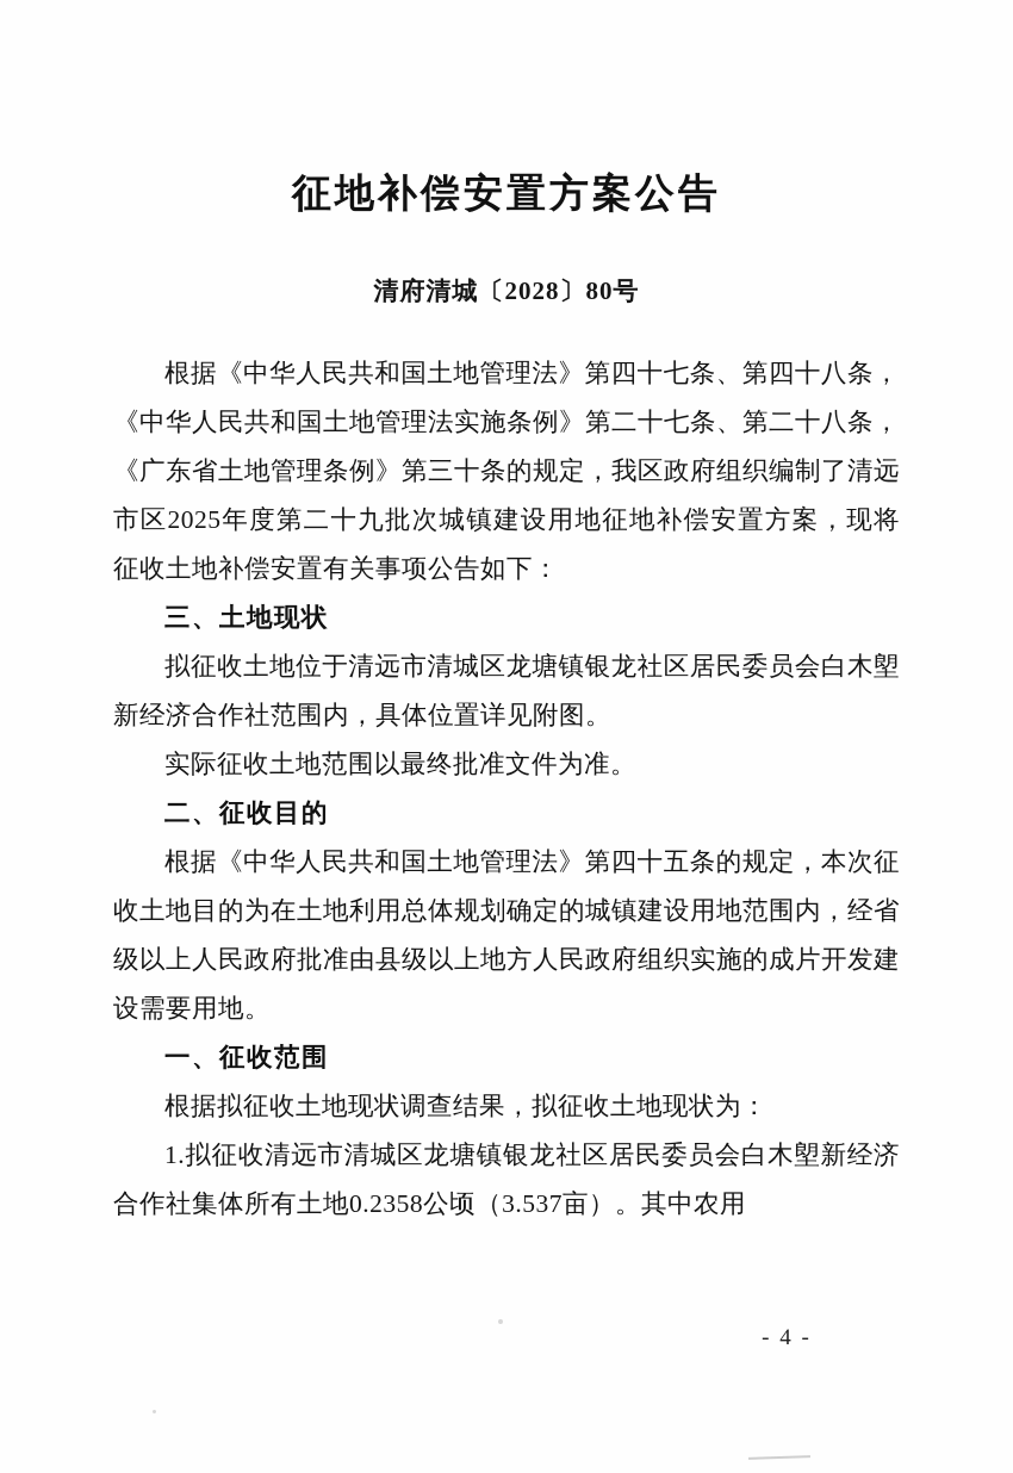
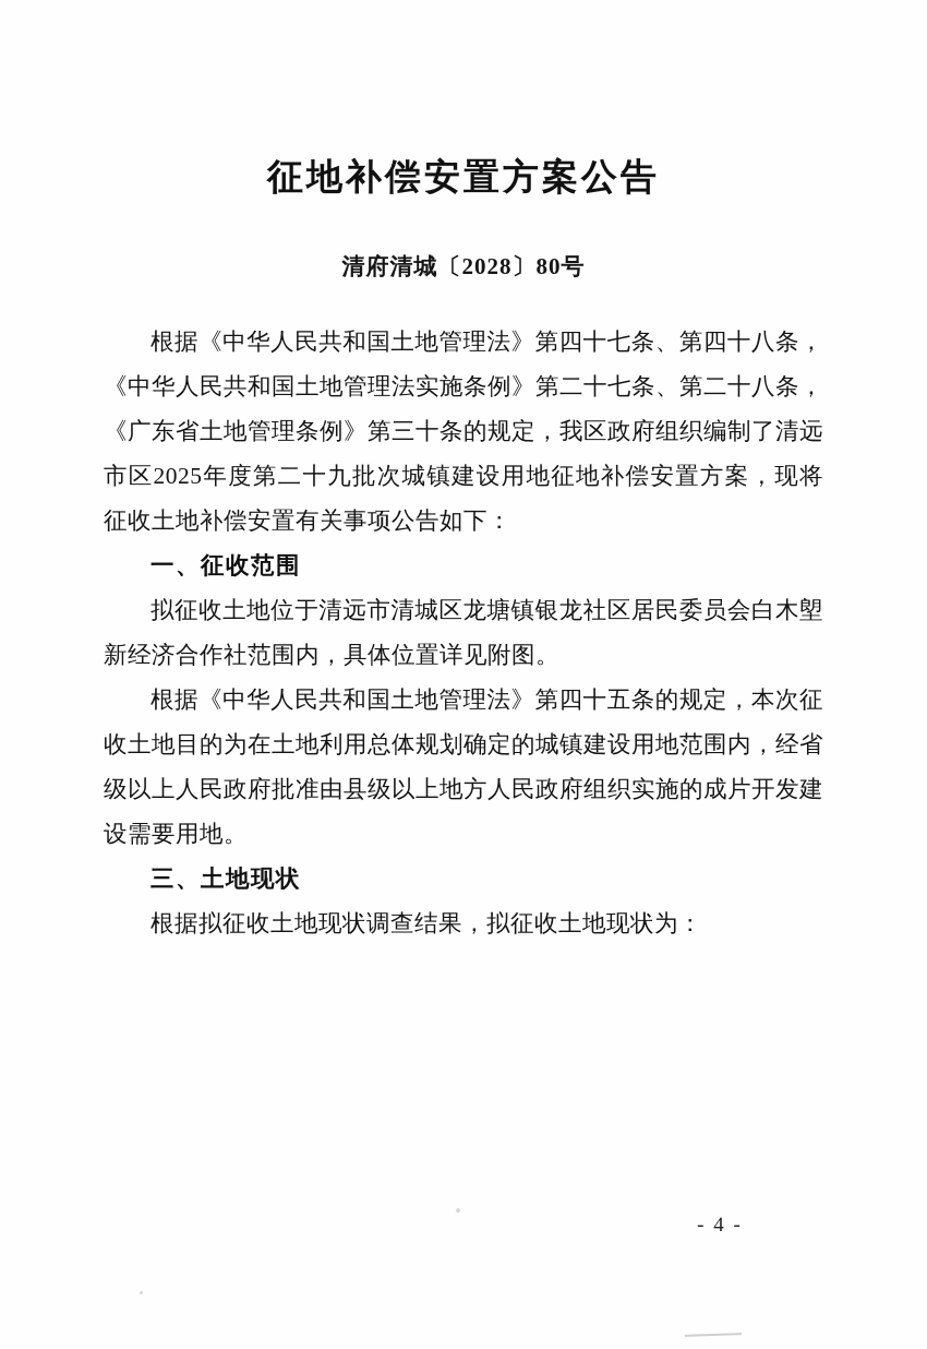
  征地补偿安置方案公告
  清府清城〔2028〕80号
  根据《中华人民共和国土地管理法》第四十七条、第四十八条，《中华人民共和国土地管理法实施条例》第二十七条、第二十八条，《广东省土地管理条例》第三十条的规定，我区政府组织编制了清远市区2025年度第二十九批次城镇建设用地征地补偿安置方案，现将征收土地补偿安置有关事项公告如下：
- 三、土地现状
+ 一、征收范围
  拟征收土地位于清远市清城区龙塘镇银龙社区居民委员会白木塱新经济合作社范围内，具体位置详见附图。
- 实际征收土地范围以最终批准文件为准。
- 二、征收目的
  根据《中华人民共和国土地管理法》第四十五条的规定，本次征收土地目的为在土地利用总体规划确定的城镇建设用地范围内，经省级以上人民政府批准由县级以上地方人民政府组织实施的成片开发建设需要用地。
- 一、征收范围
+ 三、土地现状
  根据拟征收土地现状调查结果，拟征收土地现状为：
- 1.拟征收清远市清城区龙塘镇银龙社区居民委员会白木塱新经济合作社集体所有土地0.2358公顷（3.537亩）。其中农用
  - 4 -
